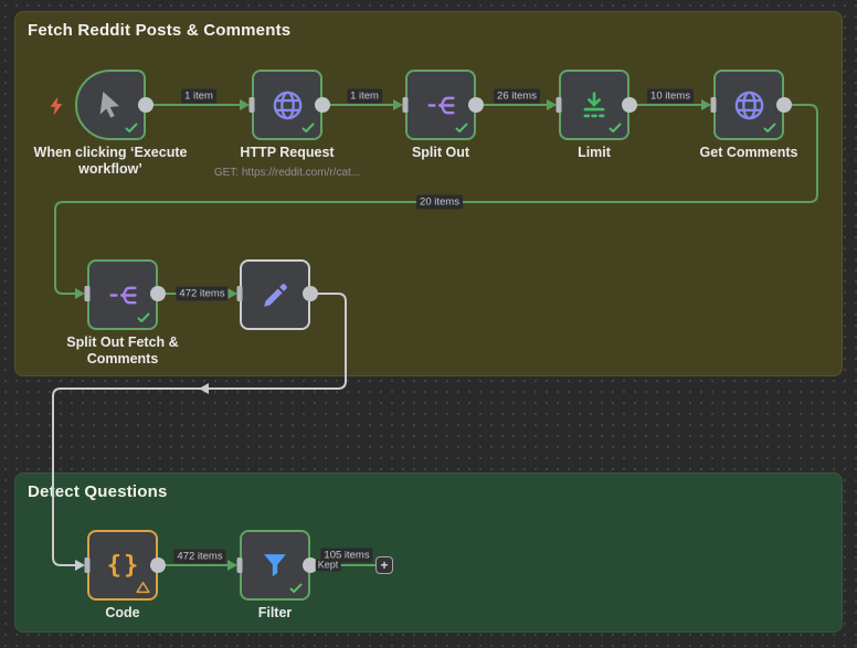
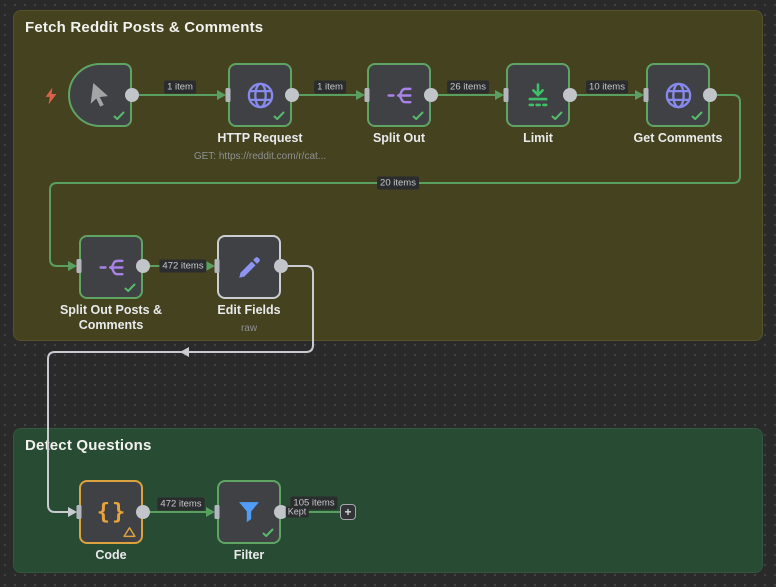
  Fetch Reddit Posts & Comments
  Deect Questions
  {}
  +
- When clicking ‘Execute workflow’
  HTTP Request
  GET: https://reddit.com/r/cat...
  Split Out
  Limit
  Get Comments
- Split Out Fetch & Comments
+ Split Out Posts & Comments
+ Edit Fields
+ raw
  Code
  Filter
  1 item
  1 item
  26 items
  10 items
  20 items
  472 items
  472 items
  105 items
  Kept
